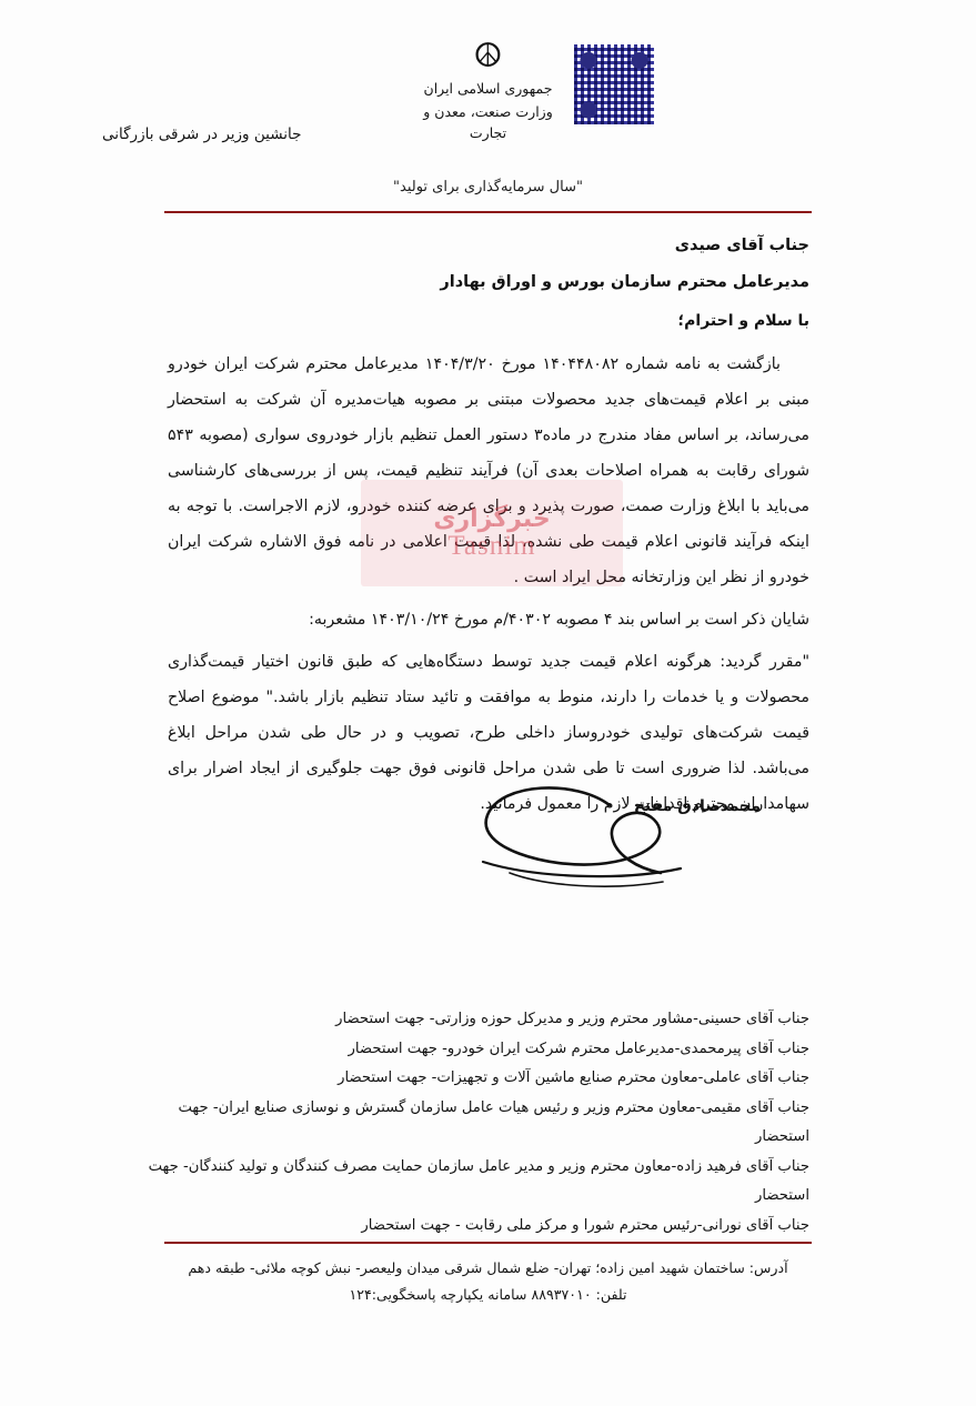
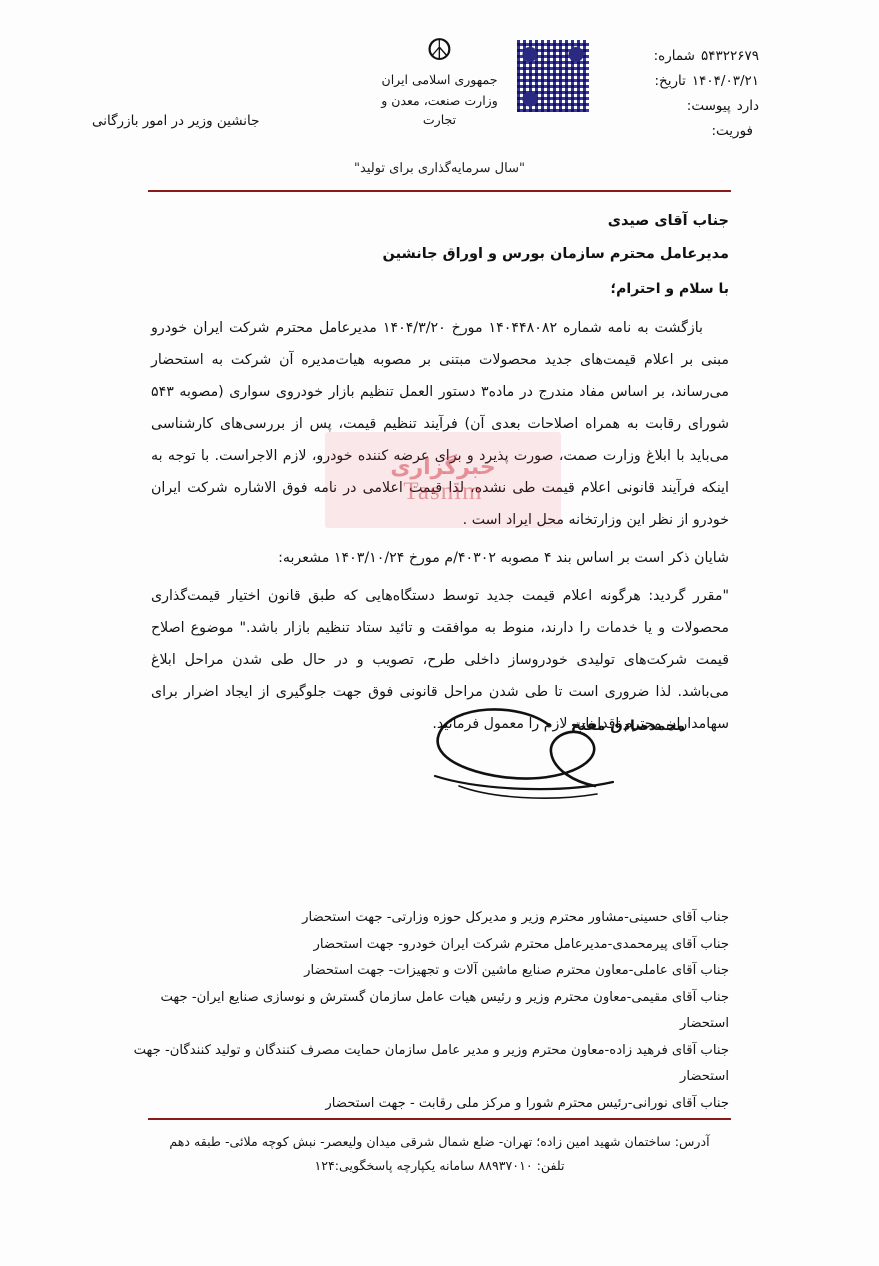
+ ۵۴۳۲۲۶۷۹
+ شماره:
+ ۱۴۰۴/۰۳/۲۱
+ تاریخ:
+ دارد
+ پیوست:
+ فوریت:
  ☮
  جمهوری اسلامی ایران
  وزارت صنعت، معدن و تجارت
- جانشین وزیر در شرقی بازرگانی
+ جانشین وزیر در امور بازرگانی
  "سال سرمایه‌گذاری برای تولید"
  جناب آقای صیدی
- مدیرعامل محترم سازمان بورس و اوراق بهادار
+ مدیرعامل محترم سازمان بورس و اوراق جانشین
  با سلام و احترام؛
  بازگشت به نامه شماره ۱۴۰۴۴۸۰۸۲ مورخ ۱۴۰۴/۳/۲۰ مدیرعامل محترم شرکت ایران خودرو مبنی بر اعلام قیمت‌های جدید محصولات مبتنی بر مصوبه هیات‌مدیره آن شرکت به استحضار می‌رساند، بر اساس مفاد مندرج در ماده۳ دستور العمل تنظیم بازار خودروی سواری (مصوبه ۵۴۳ شورای رقابت به همراه اصلاحات بعدی آن) فرآیند تنظیم قیمت، پس از بررسی‌های کارشناسی می‌باید با ابلاغ وزارت صمت، صورت پذیرد و برای عرضه کننده خودرو، لازم الاجراست. با توجه به اینکه فرآیند قانونی اعلام قیمت طی نشده، لذا قیمت اعلامی در نامه فوق الاشاره شرکت ایران خودرو از نظر این وزارتخانه محل ایراد است .
  شایان ذکر است بر اساس بند ۴ مصوبه ۴۰۳۰۲/م مورخ ۱۴۰۳/۱۰/۲۴ مشعربه:
  "مقرر گردید: هرگونه اعلام قیمت جدید توسط دستگاه‌هایی که طبق قانون اختیار قیمت‌گذاری محصولات و یا خدمات را دارند، منوط به موافقت و تائید ستاد تنظیم بازار باشد." موضوع اصلاح قیمت شرکت‌های تولیدی خودروساز داخلی طرح، تصویب و در حال طی شدن مراحل ابلاغ می‌باشد. لذا ضروری است تا طی شدن مراحل قانونی فوق جهت جلوگیری از ایجاد اضرار برای سهامداران محترم اقدامات لاز را معمول فرمائد.
  خبرگزاری
  Tasnim
  محمدصادق مفتح
  جناب آقای حسینی-مشاور محترم وزیر و مدیرکل حوزه وزارتی- جهت استحضار
  جناب آقای پیرمحمدی-مدیرعامل محترم شرکت ایران خودرو- جهت استحضار
  جناب آقای عاملی-معاون محترم صنایع ماشین آلات و تجهیزات- جهت استحضار
  جناب آقای مقیمی-معاون محترم وزیر و رئیس هیات عامل سازمان گسترش و نوسازی صنایع ایران- جهت استحضار
  جناب آقای فرهید زاده-معاون محترم وزیر و مدیر عامل سازمان حمایت مصرف کنندگان و تولید کنندگان- جهت استحضار
  جناب آقای نورانی-رئیس محترم شورا و مرکز ملی رقابت - جهت استحضار
  آدرس: ساختمان شهید امین زاده؛ تهران- ضلع شمال شرقی میدان ولیعصر- نبش کوچه ملائی- طبقه دهم
  تلفن: ۸۸۹۳۷۰۱۰ سامانه یکپارچه پاسخگویی:۱۲۴
